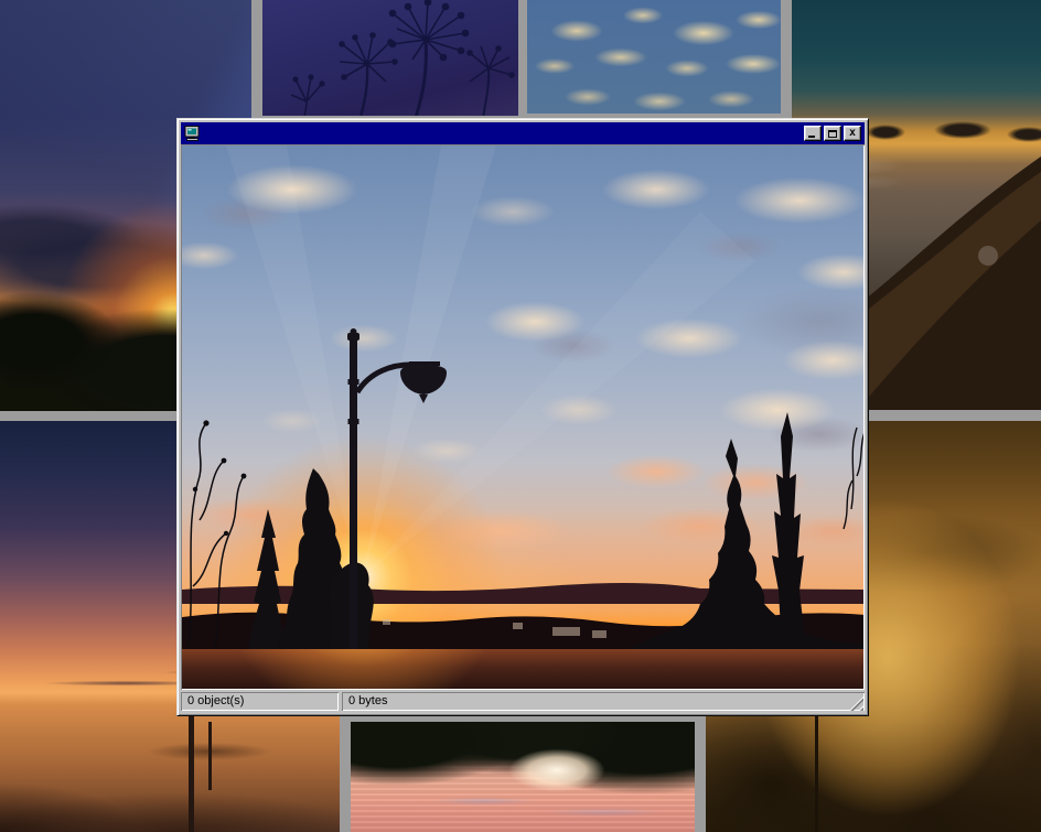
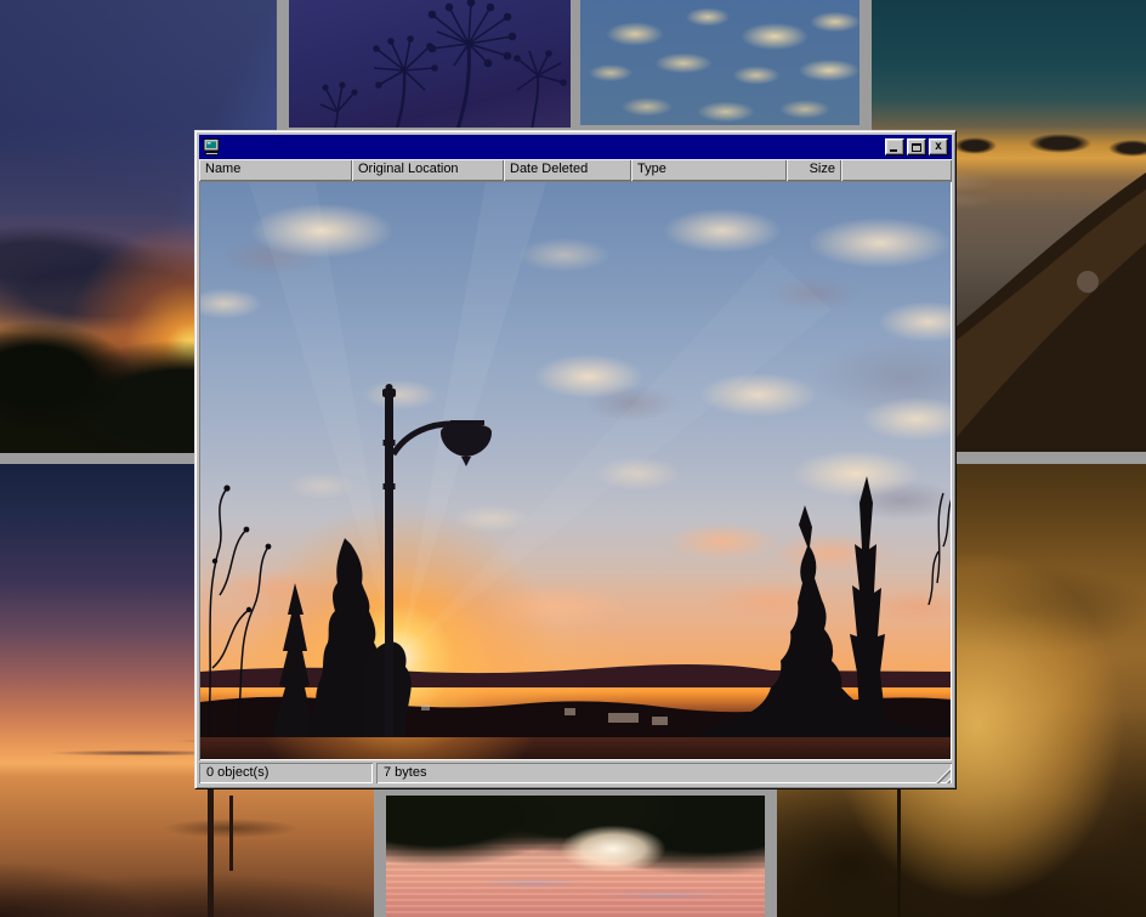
  x
+ Name
+ Original Location
+ Date Deleted
+ Type
+ Size
  0 object(s)
- 0 bytes
+ 7 bytes
